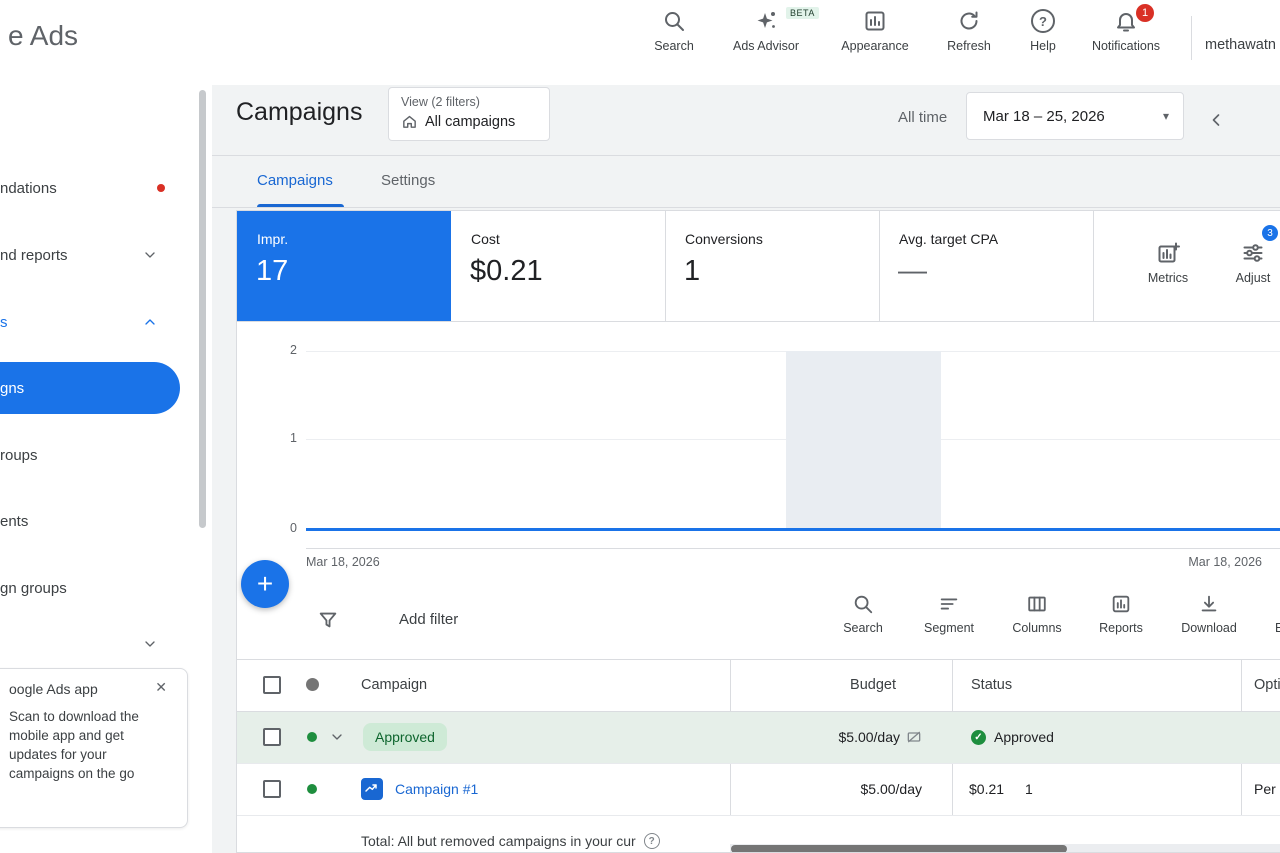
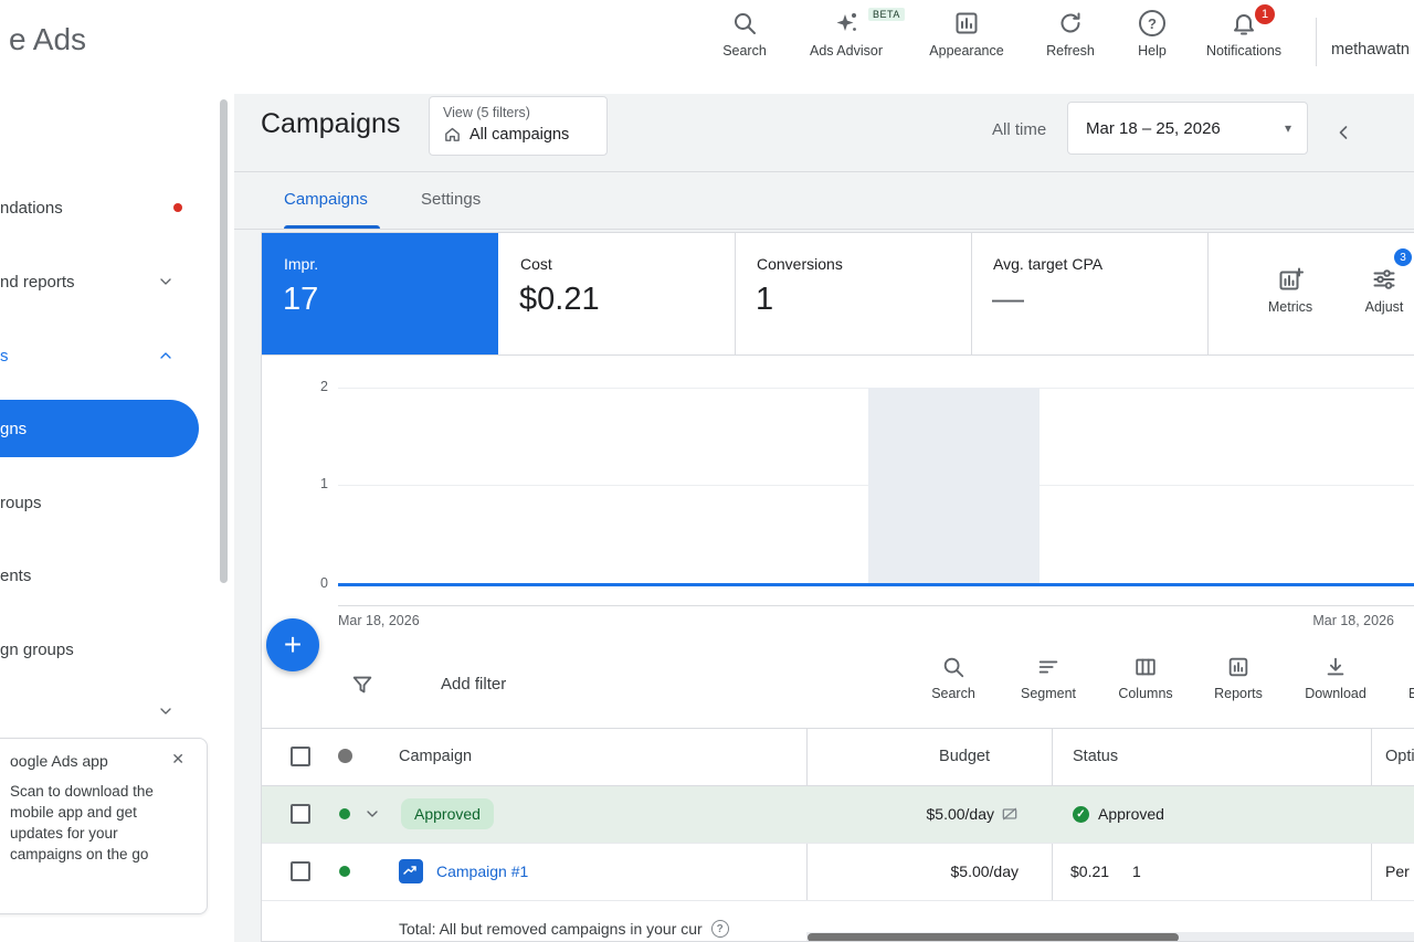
  e Ads
  Search
  BETA
  Ads Advisor
  Appearance
  Refresh
  ?
  Help
  1
  Notifications
  methawatn
  ndations
  nd reports
  s
  gns
  roups
  ents
  gn groups
  oogle Ads app
  ✕
  Scan to download the mobile app and get updates for your campaigns on the go
  Campaigns
- View (2 filters)
+ View (5 filters)
  All campaigns
  All time
  Mar 18 – 25, 2026
  ▾
  Campaigns
  Settings
  Impr.
  17
  Cost
  $0.21
  Conversions
  1
  Avg. target CPA
  —
  Metrics
  3
  Adjust
  2
  1
  0
  Mar 18, 2026
  Mar 18, 2026
  Add filter
  Search
  Segment
  Columns
  Reports
  Download
  E
  Campaign
  Budget
  Status
  Opti
  Approved
  $5.00/day
  ✓
  Approved
  Campaign #1
  $5.00/day
  $0.21
  1
  Per
  Total: All but removed campaigns in your cur
  ?
  +
